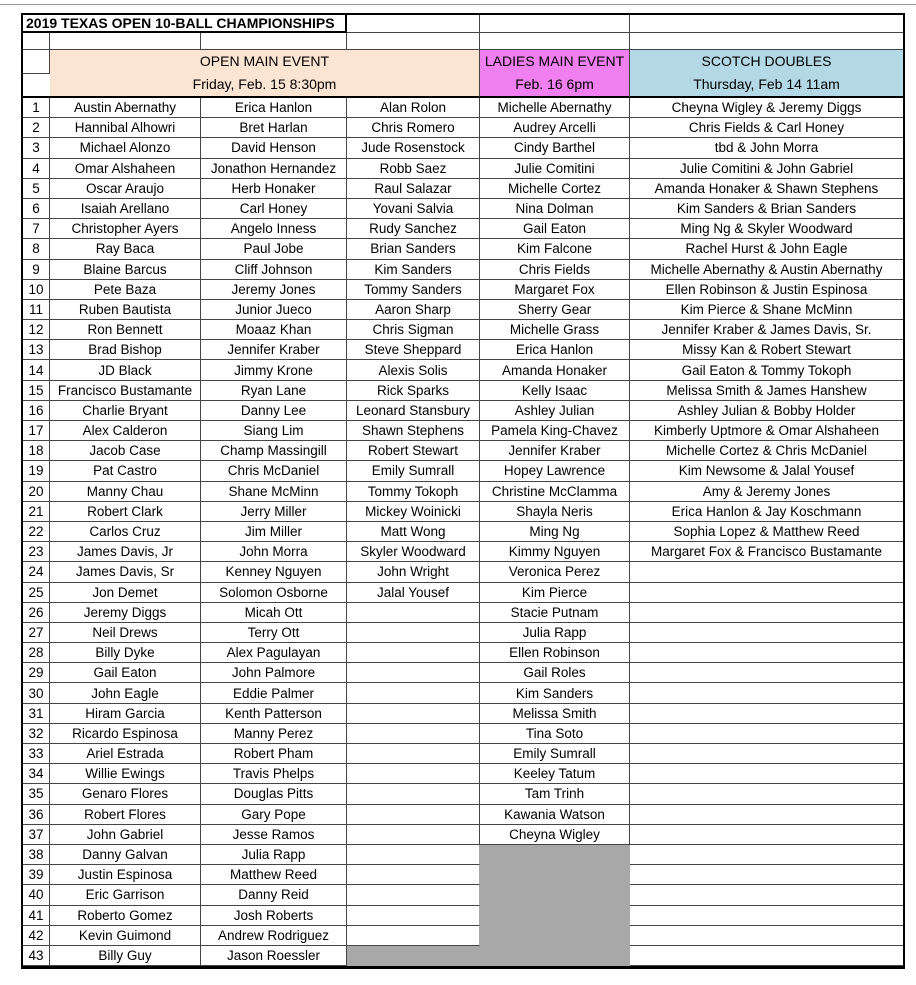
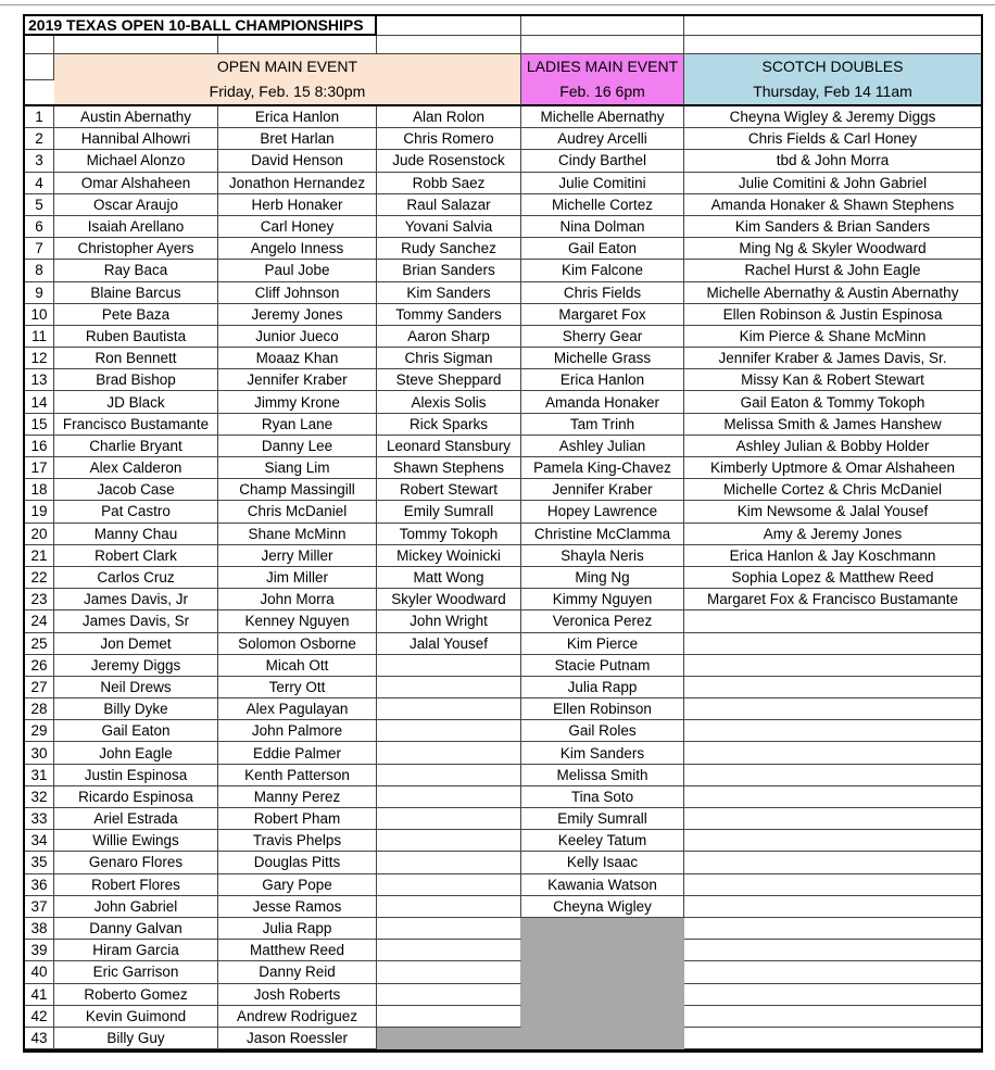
  2019 TEXAS OPEN 10-BALL CHAMPIONSHIPS
  	OPEN MAIN EVENT Friday, Feb. 15 8:30pm	LADIES MAIN EVENT Feb. 16 6pm	SCOTCH DOUBLES Thursday, Feb 14 11am
  1	Austin Abernathy	Erica Hanlon	Alan Rolon	Michelle Abernathy	Cheyna Wigley & Jeremy Diggs
  2	Hannibal Alhowri	Bret Harlan	Chris Romero	Audrey Arcelli	Chris Fields & Carl Honey
  3	Michael Alonzo	David Henson	Jude Rosenstock	Cindy Barthel	tbd & John Morra
  4	Omar Alshaheen	Jonathon Hernandez	Robb Saez	Julie Comitini	Julie Comitini & John Gabriel
  5	Oscar Araujo	Herb Honaker	Raul Salazar	Michelle Cortez	Amanda Honaker & Shawn Stephens
  6	Isaiah Arellano	Carl Honey	Yovani Salvia	Nina Dolman	Kim Sanders & Brian Sanders
  7	Christopher Ayers	Angelo Inness	Rudy Sanchez	Gail Eaton	Ming Ng & Skyler Woodward
  8	Ray Baca	Paul Jobe	Brian Sanders	Kim Falcone	Rachel Hurst & John Eagle
  9	Blaine Barcus	Cliff Johnson	Kim Sanders	Chris Fields	Michelle Abernathy & Austin Abernathy
  10	Pete Baza	Jeremy Jones	Tommy Sanders	Margaret Fox	Ellen Robinson & Justin Espinosa
  11	Ruben Bautista	Junior Jueco	Aaron Sharp	Sherry Gear	Kim Pierce & Shane McMinn
  12	Ron Bennett	Moaaz Khan	Chris Sigman	Michelle Grass	Jennifer Kraber & James Davis, Sr.
  13	Brad Bishop	Jennifer Kraber	Steve Sheppard	Erica Hanlon	Missy Kan & Robert Stewart
  14	JD Black	Jimmy Krone	Alexis Solis	Amanda Honaker	Gail Eaton & Tommy Tokoph
- 15	Francisco Bustamante	Ryan Lane	Rick Sparks	Kelly Isaac	Melissa Smith & James Hanshew
+ 15	Francisco Bustamante	Ryan Lane	Rick Sparks	Tam Trinh	Melissa Smith & James Hanshew
  16	Charlie Bryant	Danny Lee	Leonard Stansbury	Ashley Julian	Ashley Julian & Bobby Holder
  17	Alex Calderon	Siang Lim	Shawn Stephens	Pamela King-Chavez	Kimberly Uptmore & Omar Alshaheen
  18	Jacob Case	Champ Massingill	Robert Stewart	Jennifer Kraber	Michelle Cortez & Chris McDaniel
  19	Pat Castro	Chris McDaniel	Emily Sumrall	Hopey Lawrence	Kim Newsome & Jalal Yousef
  20	Manny Chau	Shane McMinn	Tommy Tokoph	Christine McClamma	Amy & Jeremy Jones
  21	Robert Clark	Jerry Miller	Mickey Woinicki	Shayla Neris	Erica Hanlon & Jay Koschmann
  22	Carlos Cruz	Jim Miller	Matt Wong	Ming Ng	Sophia Lopez & Matthew Reed
  23	James Davis, Jr	John Morra	Skyler Woodward	Kimmy Nguyen	Margaret Fox & Francisco Bustamante
  24	James Davis, Sr	Kenney Nguyen	John Wright	Veronica Perez
  25	Jon Demet	Solomon Osborne	Jalal Yousef	Kim Pierce
  26	Jeremy Diggs	Micah Ott		Stacie Putnam
  27	Neil Drews	Terry Ott		Julia Rapp
  28	Billy Dyke	Alex Pagulayan		Ellen Robinson
  29	Gail Eaton	John Palmore		Gail Roles
  30	John Eagle	Eddie Palmer		Kim Sanders
- 31	Hiram Garcia	Kenth Patterson		Melissa Smith
+ 31	Justin Espinosa	Kenth Patterson		Melissa Smith
  32	Ricardo Espinosa	Manny Perez		Tina Soto
  33	Ariel Estrada	Robert Pham		Emily Sumrall
  34	Willie Ewings	Travis Phelps		Keeley Tatum
- 35	Genaro Flores	Douglas Pitts		Tam Trinh
+ 35	Genaro Flores	Douglas Pitts		Kelly Isaac
  36	Robert Flores	Gary Pope		Kawania Watson
  37	John Gabriel	Jesse Ramos		Cheyna Wigley
  38	Danny Galvan	Julia Rapp
- 39	Justin Espinosa	Matthew Reed
+ 39	Hiram Garcia	Matthew Reed
  40	Eric Garrison	Danny Reid
  41	Roberto Gomez	Josh Roberts
  42	Kevin Guimond	Andrew Rodriguez
  43	Billy Guy	Jason Roessler
